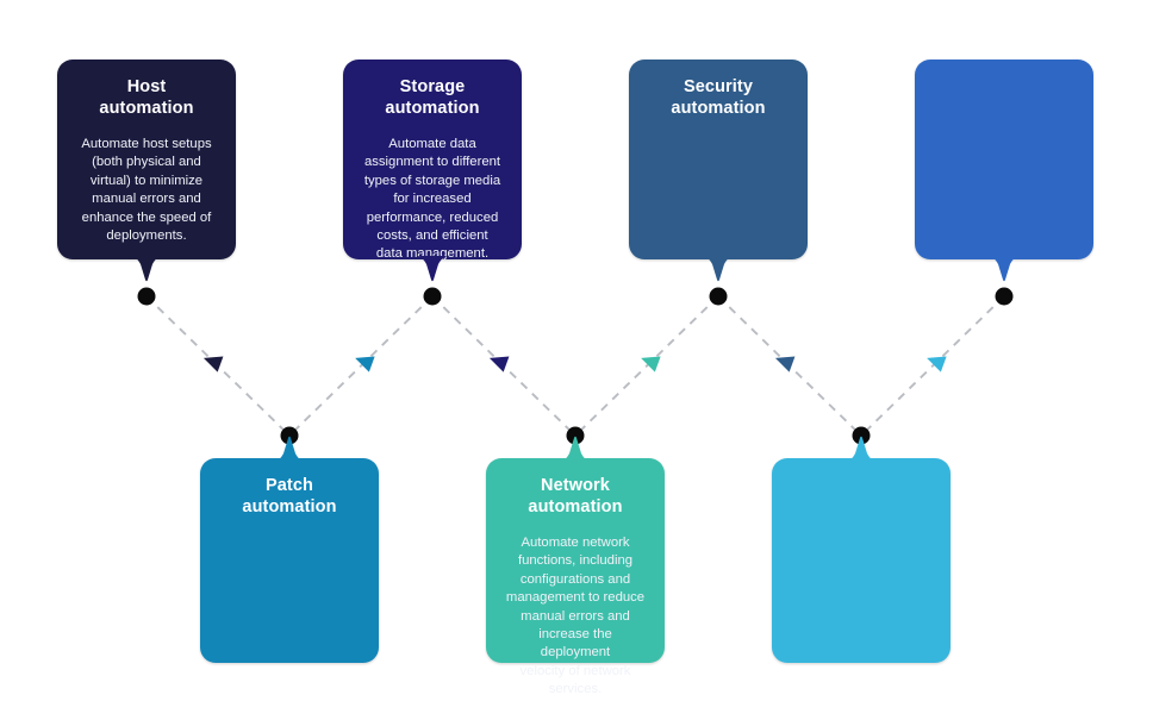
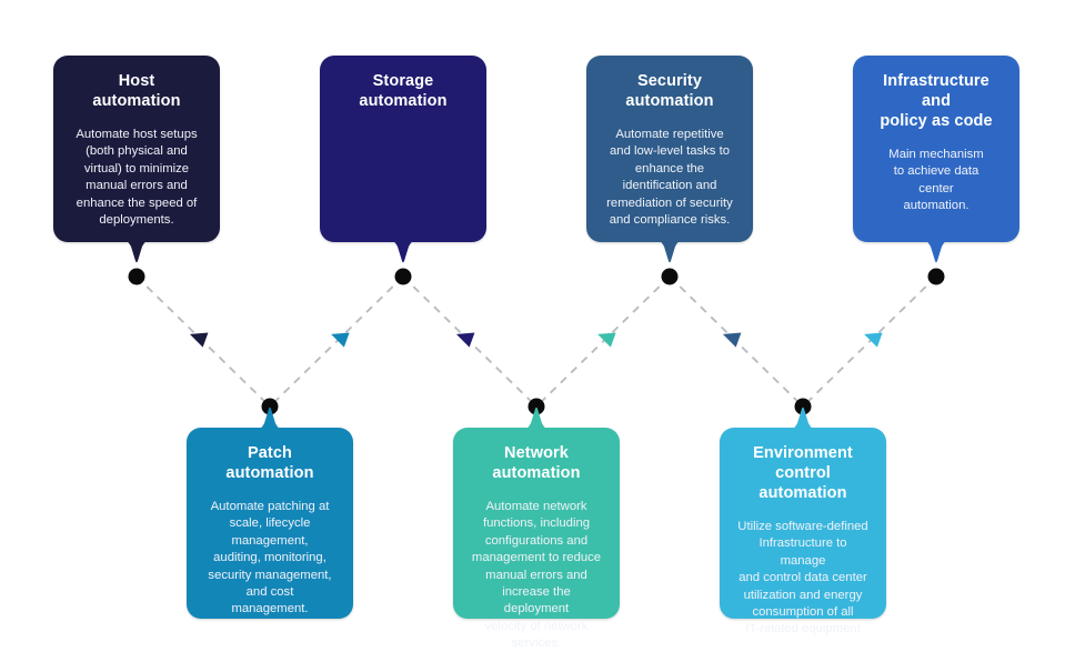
  Host
  automation
  Automate host setups
  (both physical and
  virtual) to minimize
  manual errors and
  enhance the speed of
  deployments.
  Storage
  automation
- Automate data
- assignment to different
- types of storage media
- for increased
- performance, reduced
- costs, and efficient
- data management.
  Security
  automation
+ Automate repetitive
+ and low-level tasks to
+ enhance the
+ identification and
+ remediation of security
+ and compliance risks.
+ Infrastructure and
+ policy as code
+ Main mechanism
+ to achieve data
+ center
+ automation.
  Patch
  automation
+ Automate patching at
+ scale, lifecycle
+ management,
+ auditing, monitoring,
+ security management,
+ and cost
+ management.
  Network
  automation
  Automate network
  functions, including
  configurations and
  management to reduce
  manual errors and
  increase the deployment
  velocity of network
+ Environment
+ control automation
+ Utilize software-defined
+ Infrastructure to manage
+ and control data center
+ utilization and energy
+ consumption of all
